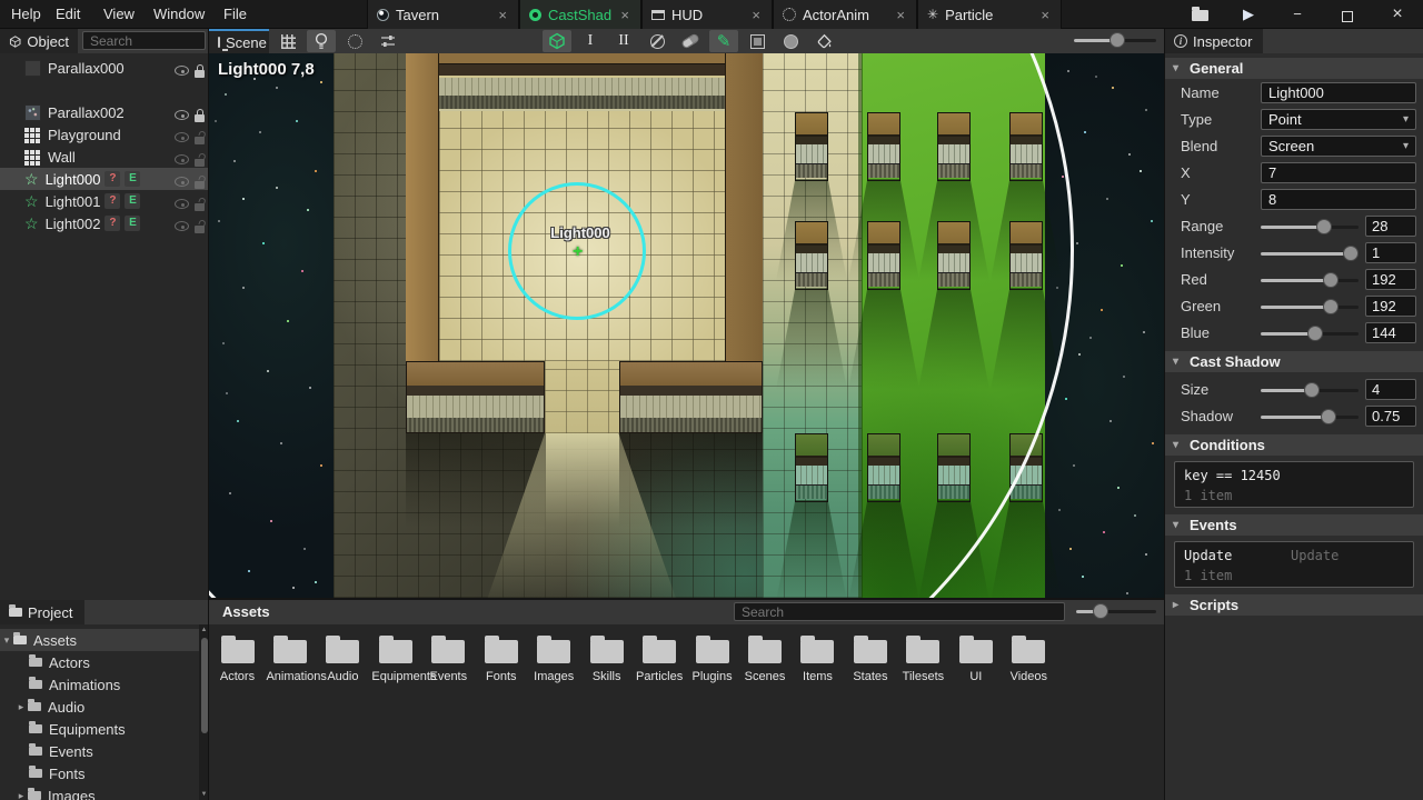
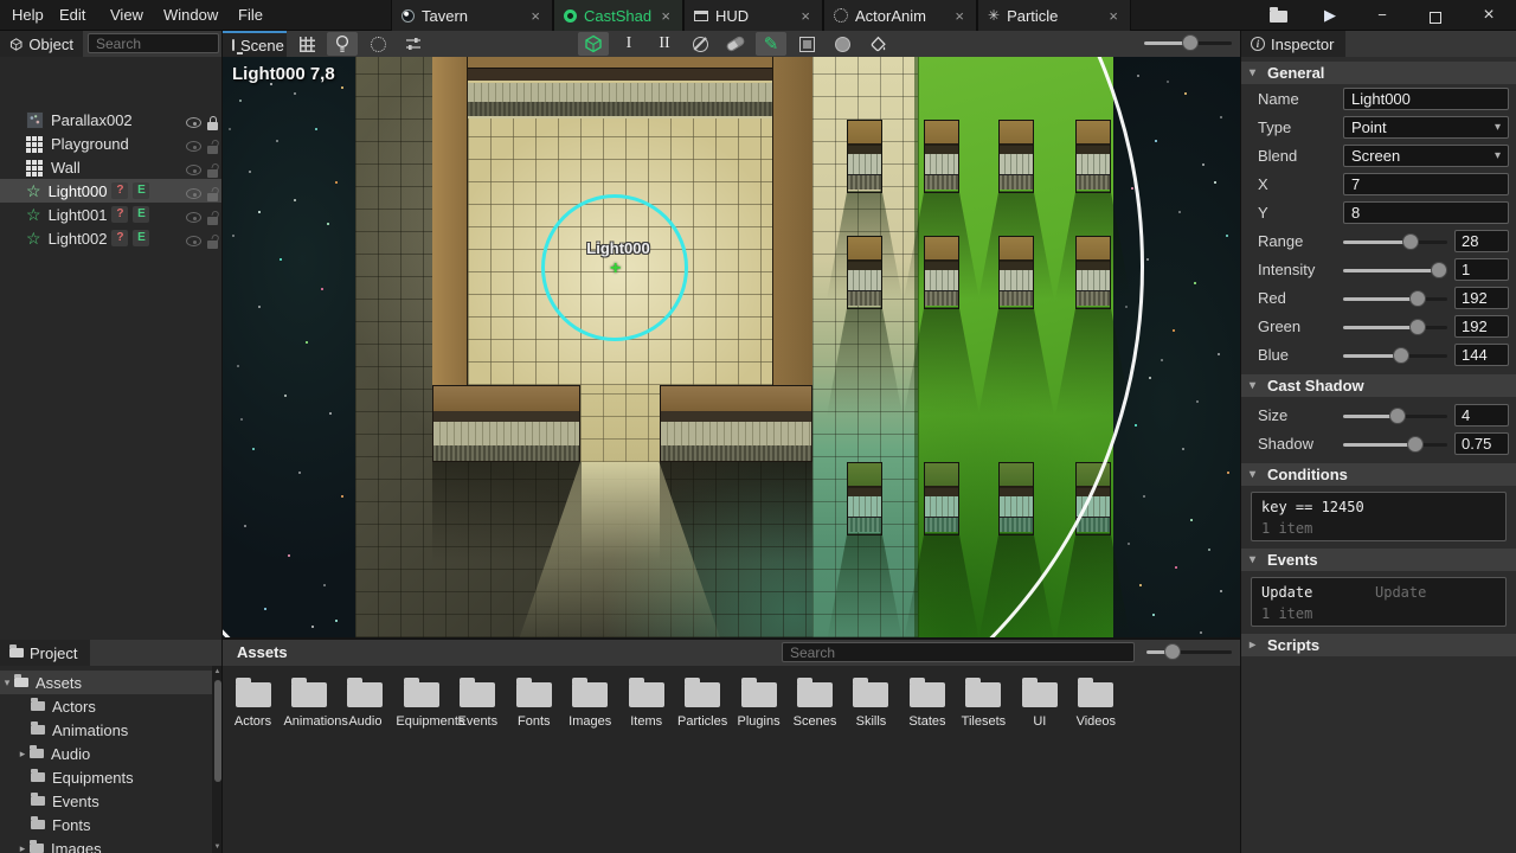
  Help
  Edit
  View
  Window
  File
  Tavern
  ×
  CastShad
  ×
  HUD
  ×
  ActorAnim
  ×
  ✳
  Particle
  ×
  ▶
  −
  ×
  Object
  Search
  Scene
  I
  II
  ✎
- Parallax000
  Parallax002
  Playground
  Wall
  ☆
  Light000
  ?
  E
  ☆
  Light001
  ?
  E
  ☆
  Light002
  ?
  E
  Light000
  +
  Light000 7,8
  Project
  ▾
  Assets
  Actors
  Animations
  ▸
  Audio
  Equipments
  Events
  Fonts
  ▸
  Images
  Assets
  Search
  Actors
  Animation
  Audio
  Equipme
  Events
  Fonts
  Images
- Skills
+ Items
  Particles
  Plugins
  Scenes
- Items
+ Skills
  States
  Tilesets
  UI
  Videos
  i
  Inspector
  General
  Name
  Light000
  Type
  Point
  Blend
  Screen
  X
  7
  Y
  8
  Range
  28
  Intensity
  1
  Red
  192
  Green
  192
  Blue
  144
  Cast Shadow
  Size
  4
  Shadow
  0.75
  Conditions
  key == 12450
  1 item
  Events
  Update
  Update
  1 item
  Scripts
